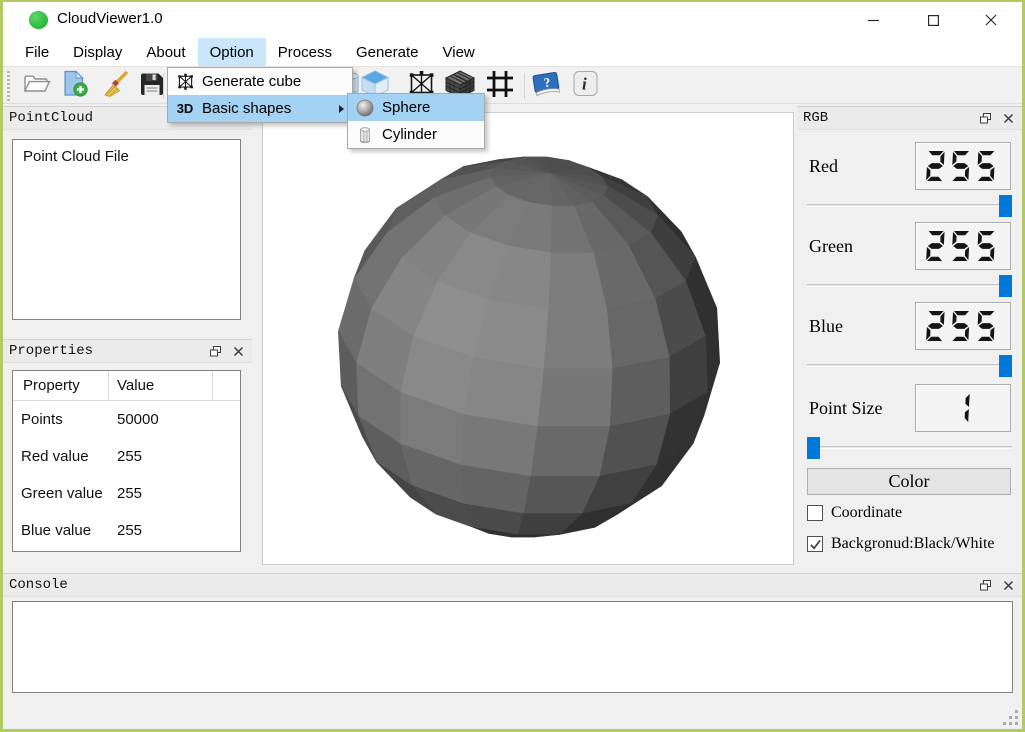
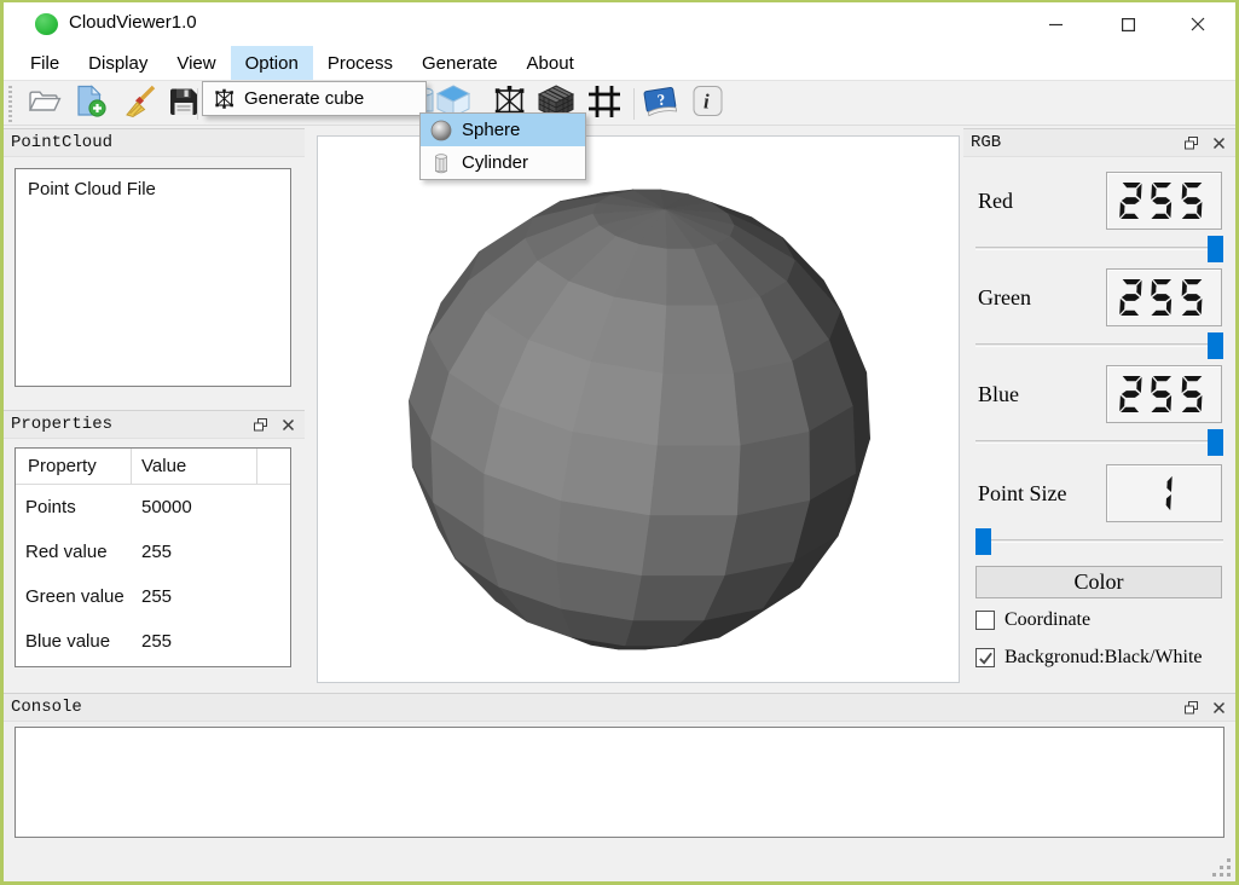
  CloudViewer1.0
  File
  Display
- About
+ View
  Option
  Process
  Generate
- View
+ About
  i
  PointCloud
  Point Cloud File
  Properties
  Property
  Value
  Points
  50000
  Red value
  255
  Green value
  255
  Blue value
  255
  RGB
  Red
  Green
  Blue
  Point Size
  Color
  Coordinate
  Backgronud:Black/White
  Console
  Generate cube
- 3D
- Basic shapes
  Sphere
  Cylinder
